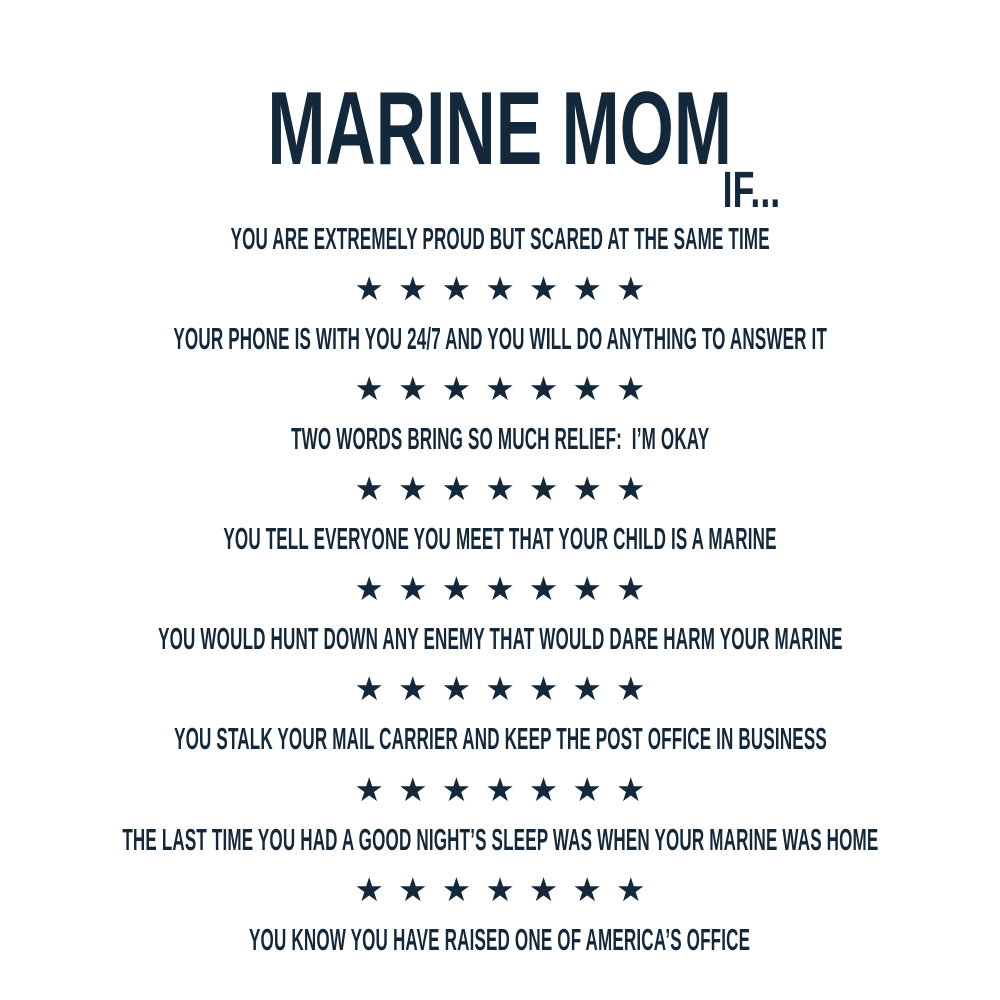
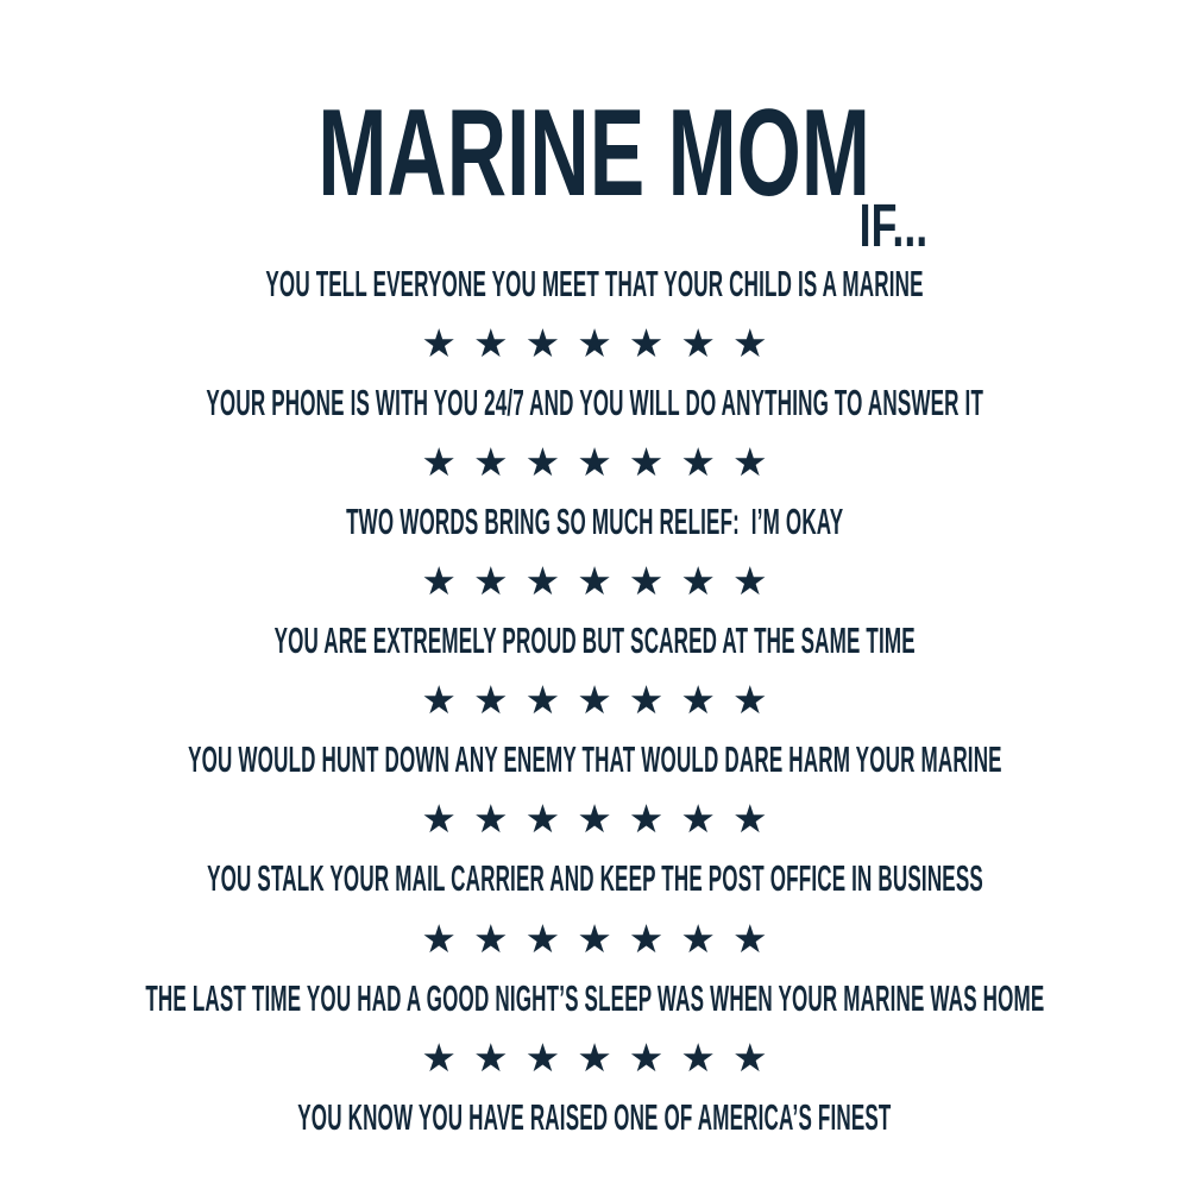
  MARINE MOM
  IF...
- YOU ARE EXTREMELY PROUD BUT SCARED AT THE SAME TIME
+ YOU TELL EVERYONE YOU MEET THAT YOUR CHILD IS A MARINE
  ★ ★ ★ ★ ★ ★ ★
  YOUR PHONE IS WITH YOU 24/7 AND YOU WILL DO ANYTHING TO ANSWER IT
  ★ ★ ★ ★ ★ ★ ★
  TWO WORDS BRING SO MUCH RELIEF: I’M OKAY
  ★ ★ ★ ★ ★ ★ ★
- YOU TELL EVERYONE YOU MEET THAT YOUR CHILD IS A MARINE
+ YOU ARE EXTREMELY PROUD BUT SCARED AT THE SAME TIME
  ★ ★ ★ ★ ★ ★ ★
  YOU WOULD HUNT DOWN ANY ENEMY THAT WOULD DARE HARM YOUR MARINE
  ★ ★ ★ ★ ★ ★ ★
  YOU STALK YOUR MAIL CARRIER AND KEEP THE POST OFFICE IN BUSINESS
  ★ ★ ★ ★ ★ ★ ★
  THE LAST TIME YOU HAD A GOOD NIGHT’S SLEEP WAS WHEN YOUR MARINE WAS HOME
  ★ ★ ★ ★ ★ ★ ★
- YOU KNOW YOU HAVE RAISED ONE OF AMERICA’S OFFICE
+ YOU KNOW YOU HAVE RAISED ONE OF AMERICA’S FINEST
